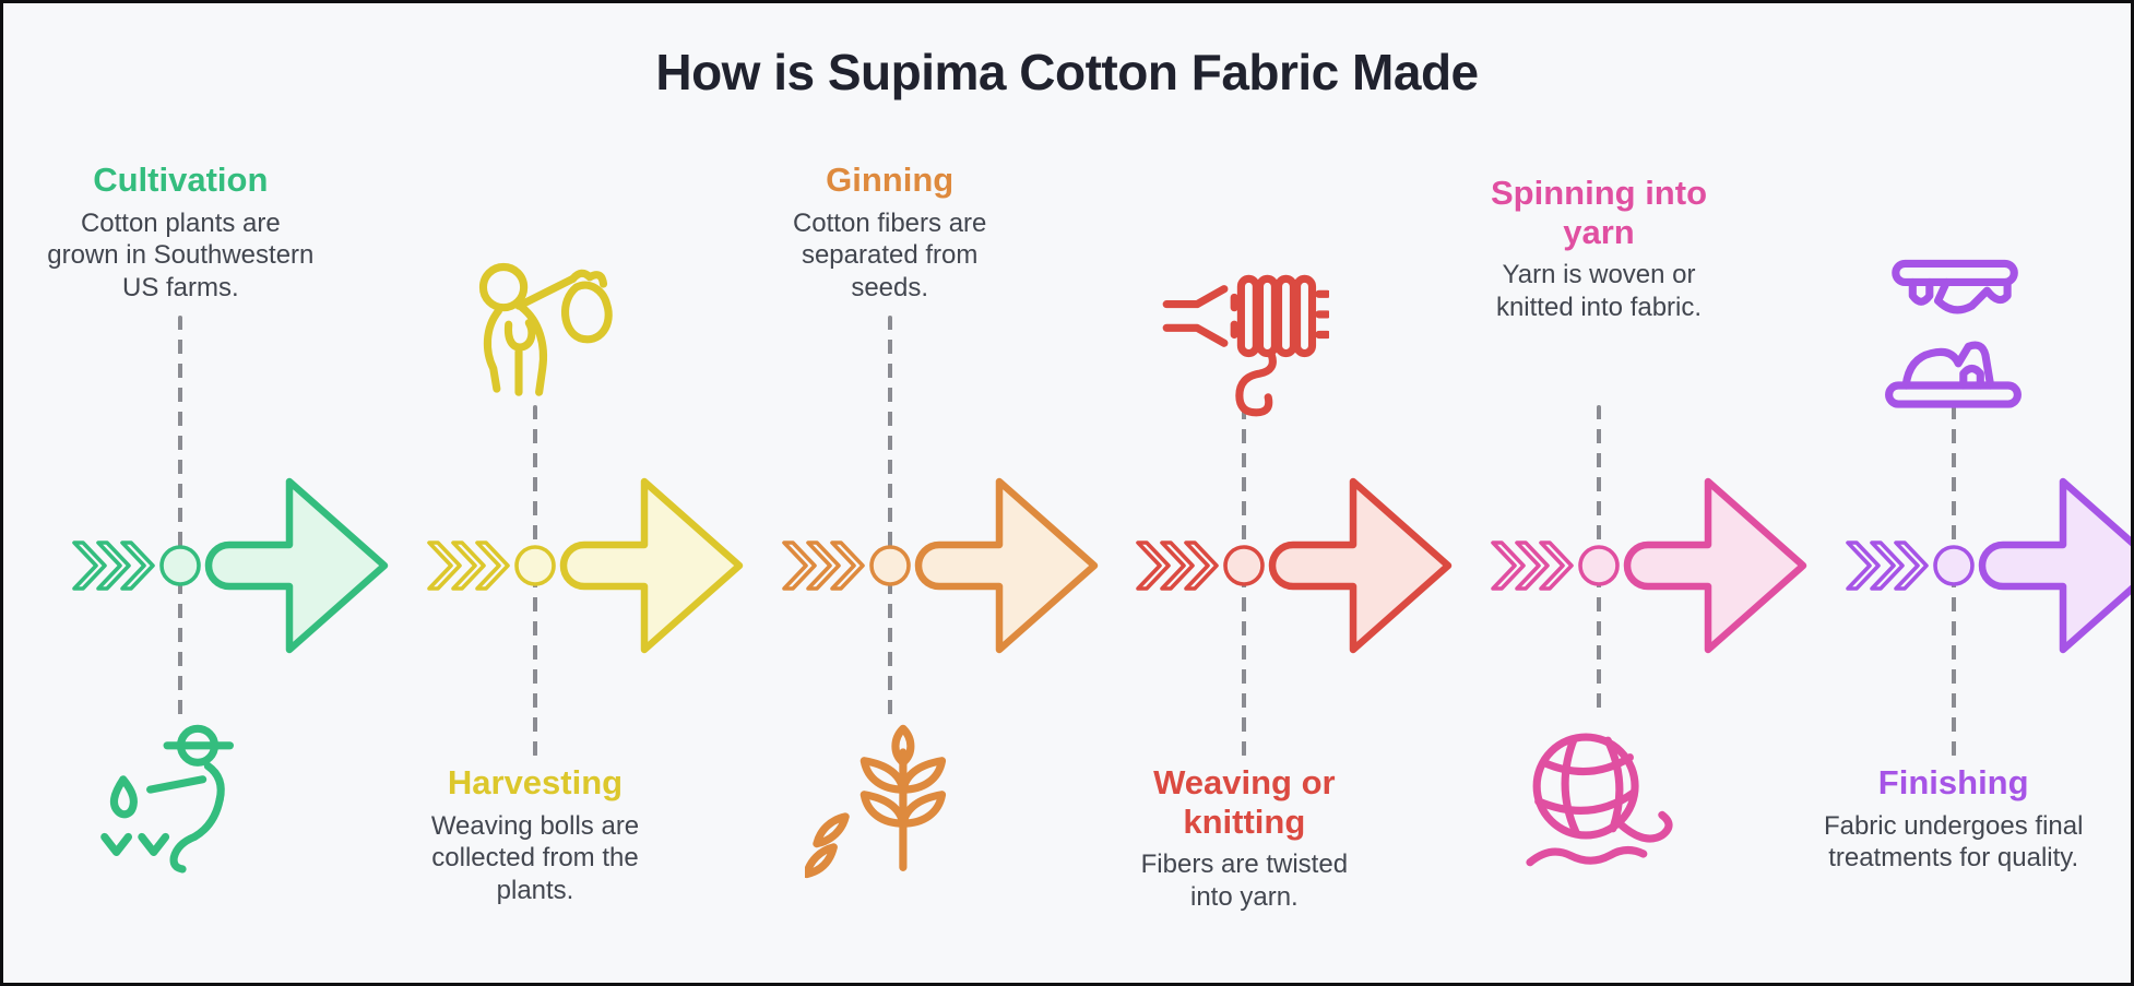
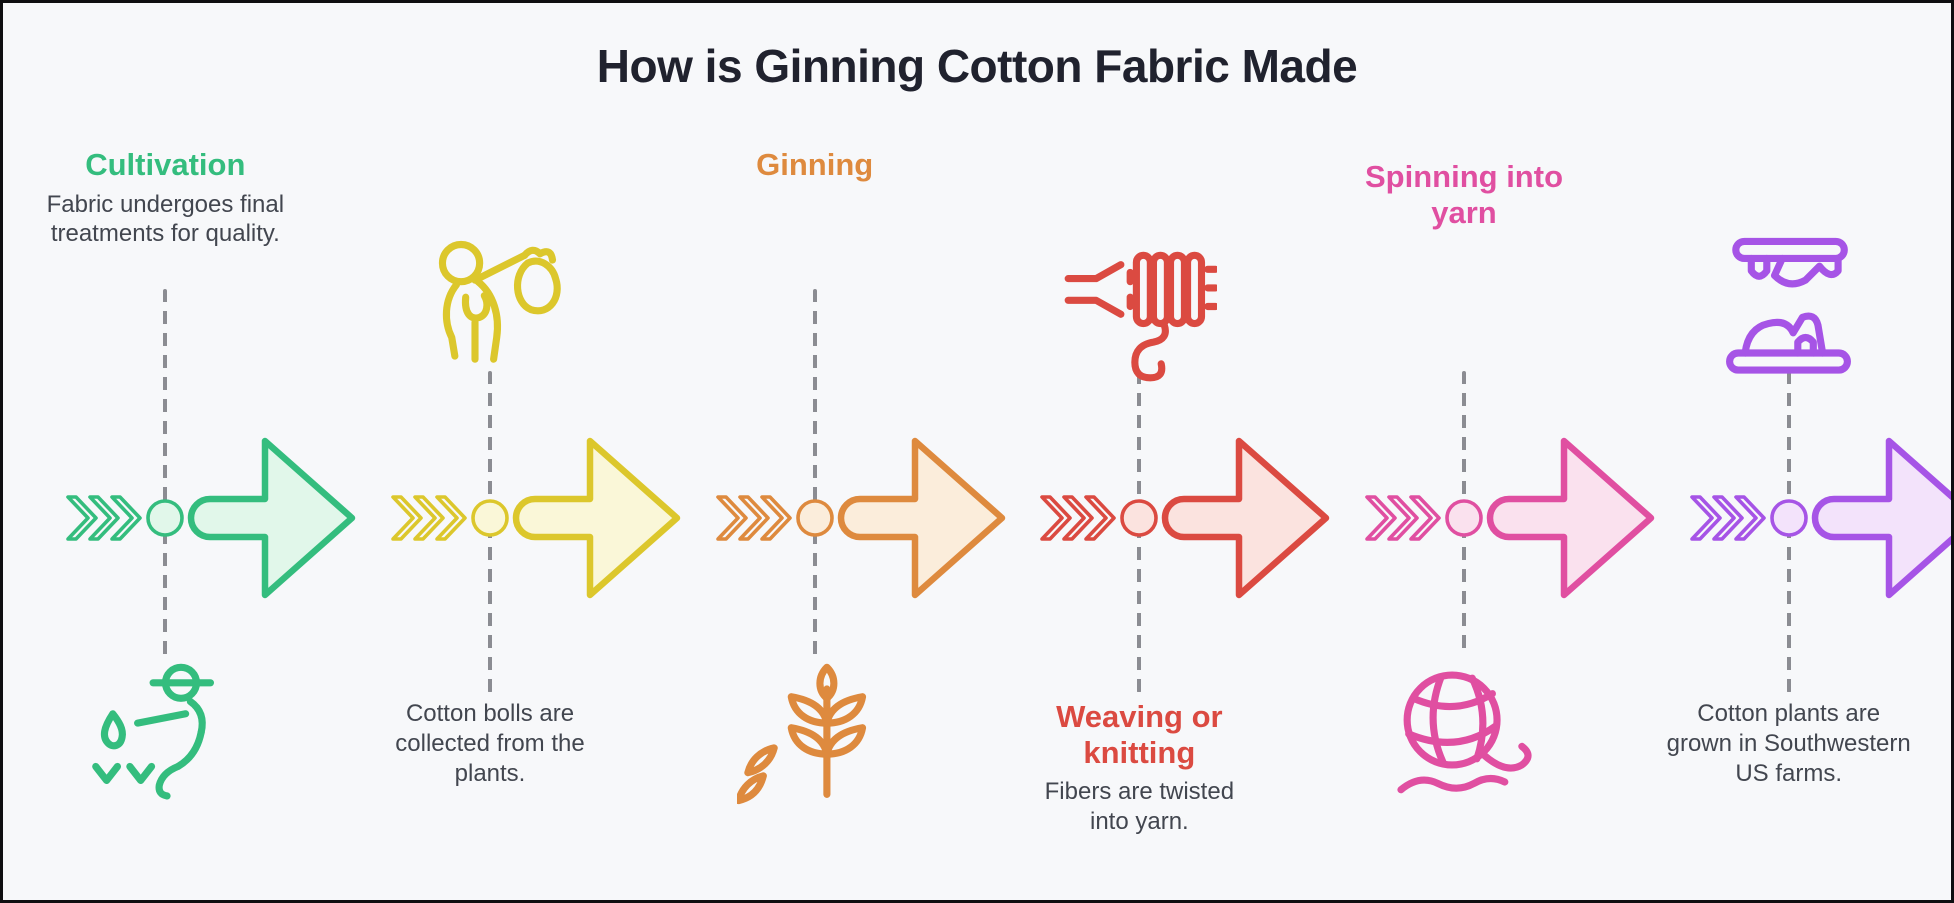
- How is Supima Cotton Fabric Made
+ How is Ginning Cotton Fabric Made
  Cultivation
- Cotton plants are grown in Southwestern US farms.
+ Fabric undergoes final treatments for quality.
- Harvesting
- Weaving bolls are collected from the plants.
+ Cotton bolls are collected from the plants.
  Ginning
- Cotton fibers are separated from seeds.
  Weaving or knitting
  Fibers are twisted into yarn.
  Spinning into yarn
- Yarn is woven or knitted into fabric.
- Finishing
- Fabric undergoes final treatments for quality.
+ Cotton plants are grown in Southwestern US farms.
